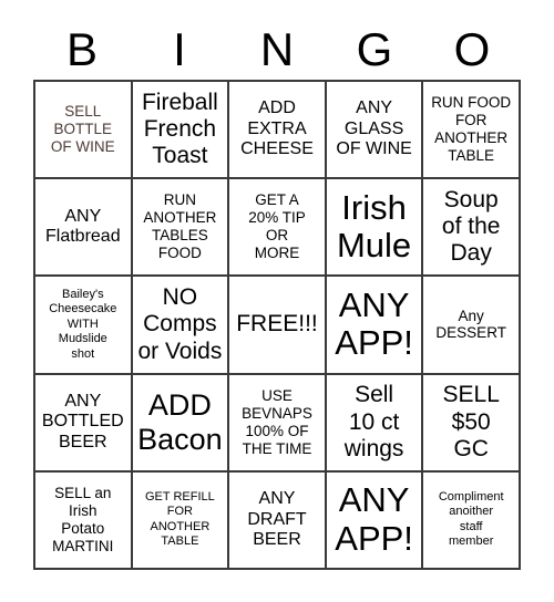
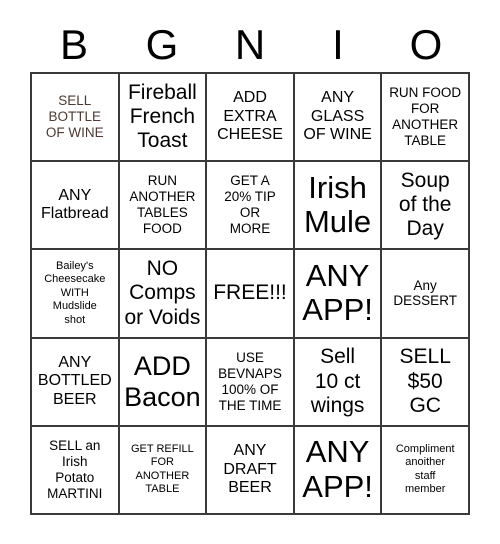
  B
- I
+ G
  N
- G
+ I
  O
  SELL
  BOTTLE
  OF WINE
  Fireball
  French
  Toast
  ADD
  EXTRA
  CHEESE
  ANY
  GLASS
  OF WINE
  RUN FOOD
  FOR
  ANOTHER
  TABLE
  ANY
  Flatbread
  RUN
  ANOTHER
  TABLES
  FOOD
  GET A
  20% TIP
  OR
  MORE
  Irish
  Mule
  Soup
  of the
  Day
  Bailey's
  Cheesecake
  WITH
  Mudslide
  shot
  NO
  Comps
  or Voids
  FREE!!!
  ANY
  APP!
  Any
  DESSERT
  ANY
  BOTTLED
  BEER
  ADD
  Bacon
  USE
  BEVNAPS
  100% OF
  THE TIME
  Sell
  10 ct
  wings
  SELL
  $50
  GC
  SELL an
  Irish
  Potato
  MARTINI
  GET REFILL
  FOR
  ANOTHER
  TABLE
  ANY
  DRAFT
  BEER
  ANY
  APP!
  Compliment
  anoither
  staff
  member
